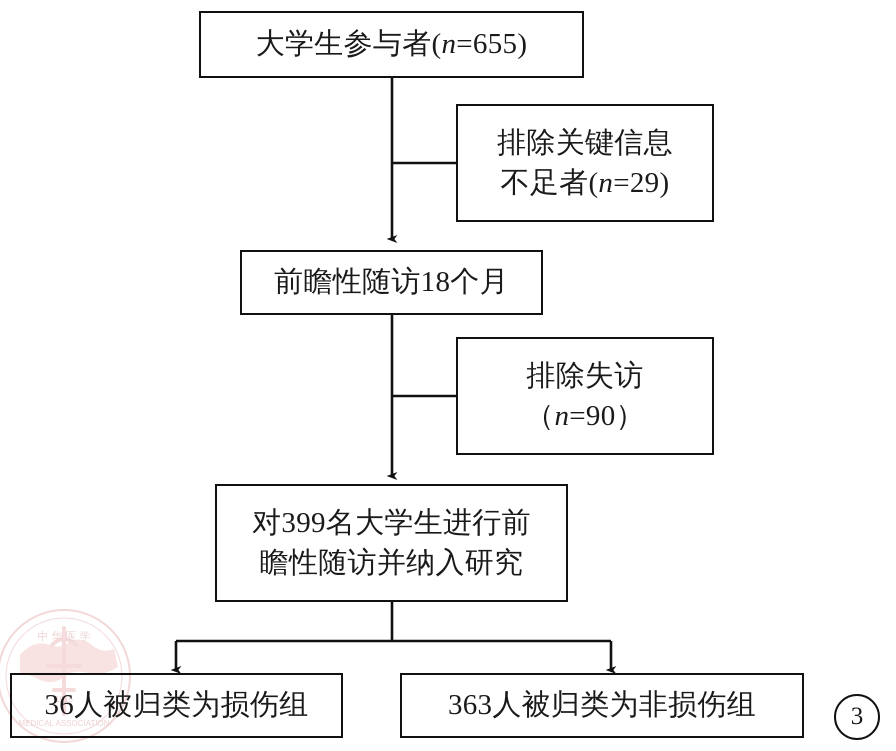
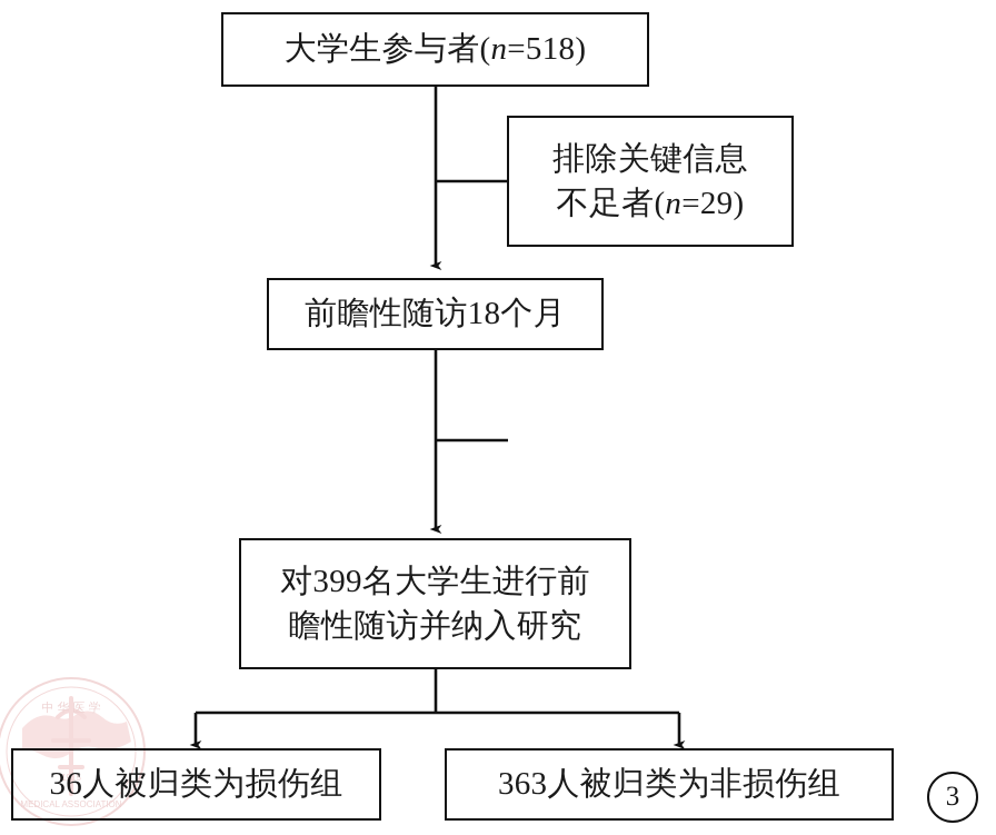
  中 华 医 学
  1915
  MEDICAL ASSOCIATION
- 大学生参与者(n=655)
+ 大学生参与者(n=518)
  排除关键信息
  不足者(n=29)
  前瞻性随访18个月
- 排除失访
- （n=90）
  对399名大学生进行前
  瞻性随访并纳入研究
  36人被归类为损伤组
  363人被归类为非损伤组
  3
